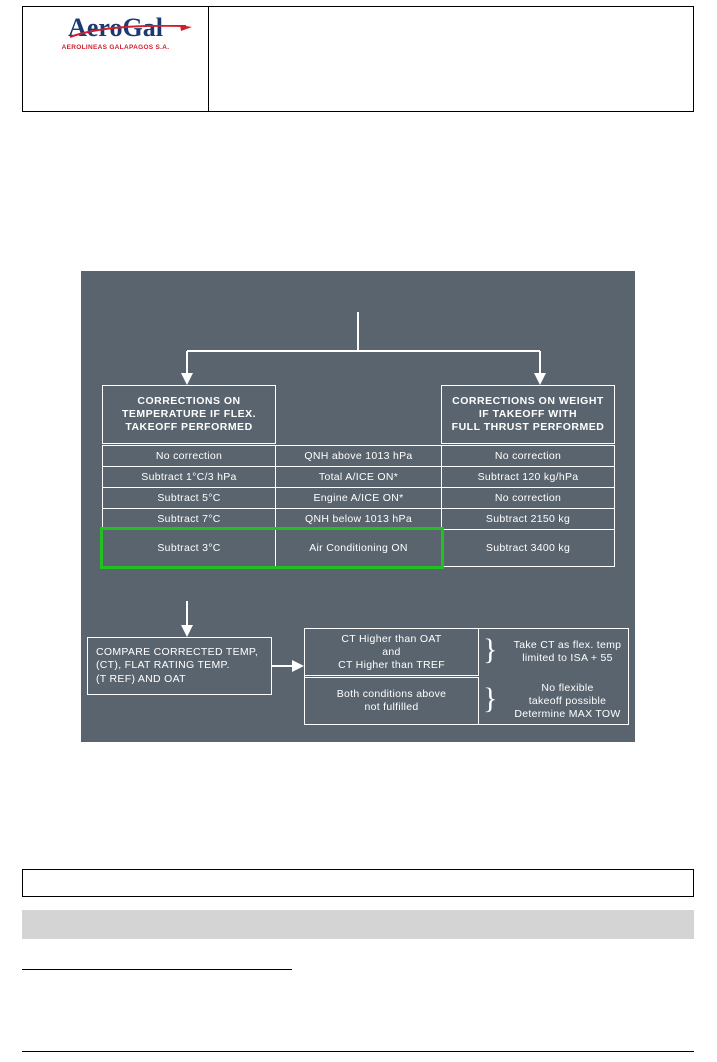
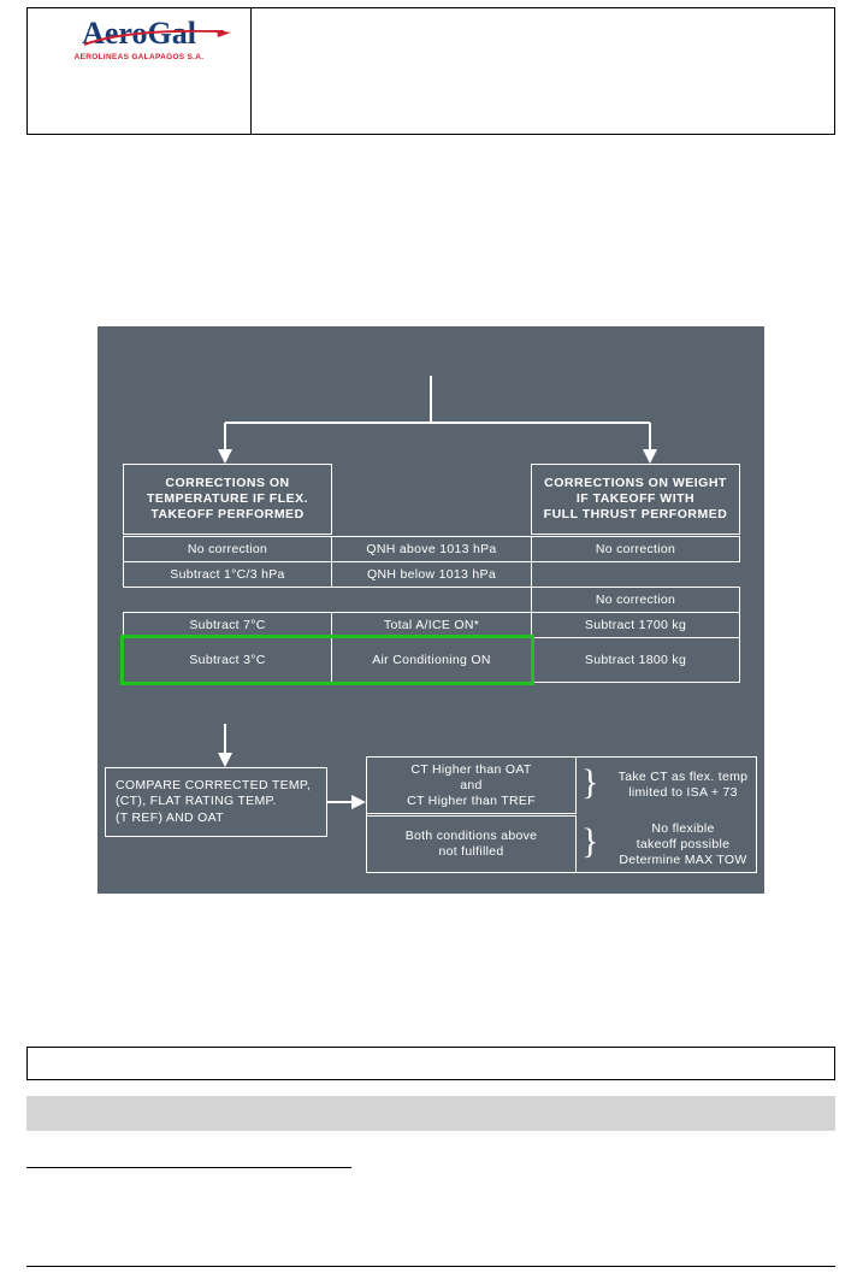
  Aeral
  CORRECTIONS ON
  TEMPERATURE IF FLEX.
  TAKEOFF PERFORMED
  CORRECTIONS ON WEIGHT
  IF TAKEOFF WITH
  FULL THRUST PERFORMED
  No correction
  QNH above 1013 hPa
  No correction
  Subtract 1°C/3 hPa
- Total A/ICE ON*
+ QNH below 1013 hPa
- Subtract 120 kg/hPa
- Subtract 5°C
- Engine A/ICE ON*
  No correction
  Subtract 7°C
- QNH below 1013 hPa
+ Total A/ICE ON*
- Subtract 2150 kg
+ Subtract 1700 kg
  Subtract 3°C
  Air Conditioning ON
- Subtract 3400 kg
+ Subtract 1800 kg
  COMPARE CORRECTED TEMP,
  (CT), FLAT RATING TEMP.
  (T REF) AND OAT
  CT Higher than OAT
  and
  CT Higher than TREF
  }
  Take CT as flex. temp
- limited to ISA + 55
+ limited to ISA + 73
  Both conditions above
  not fulfilled
  }
  No flexible
  takeoff possible
  Determine MAX TOW
